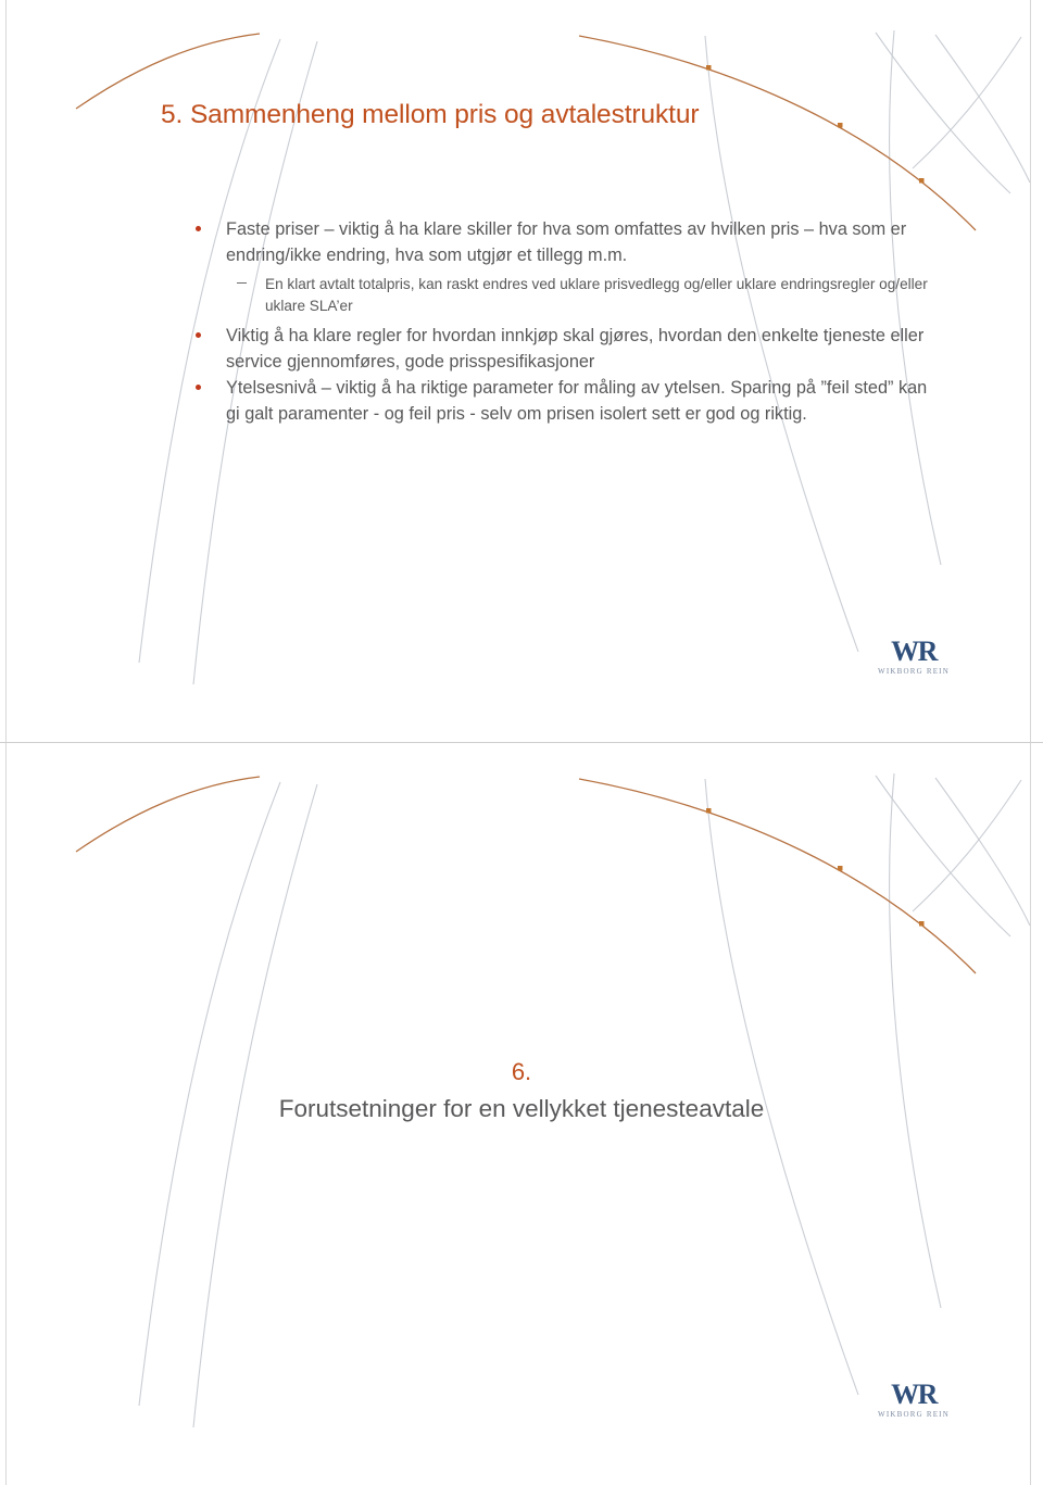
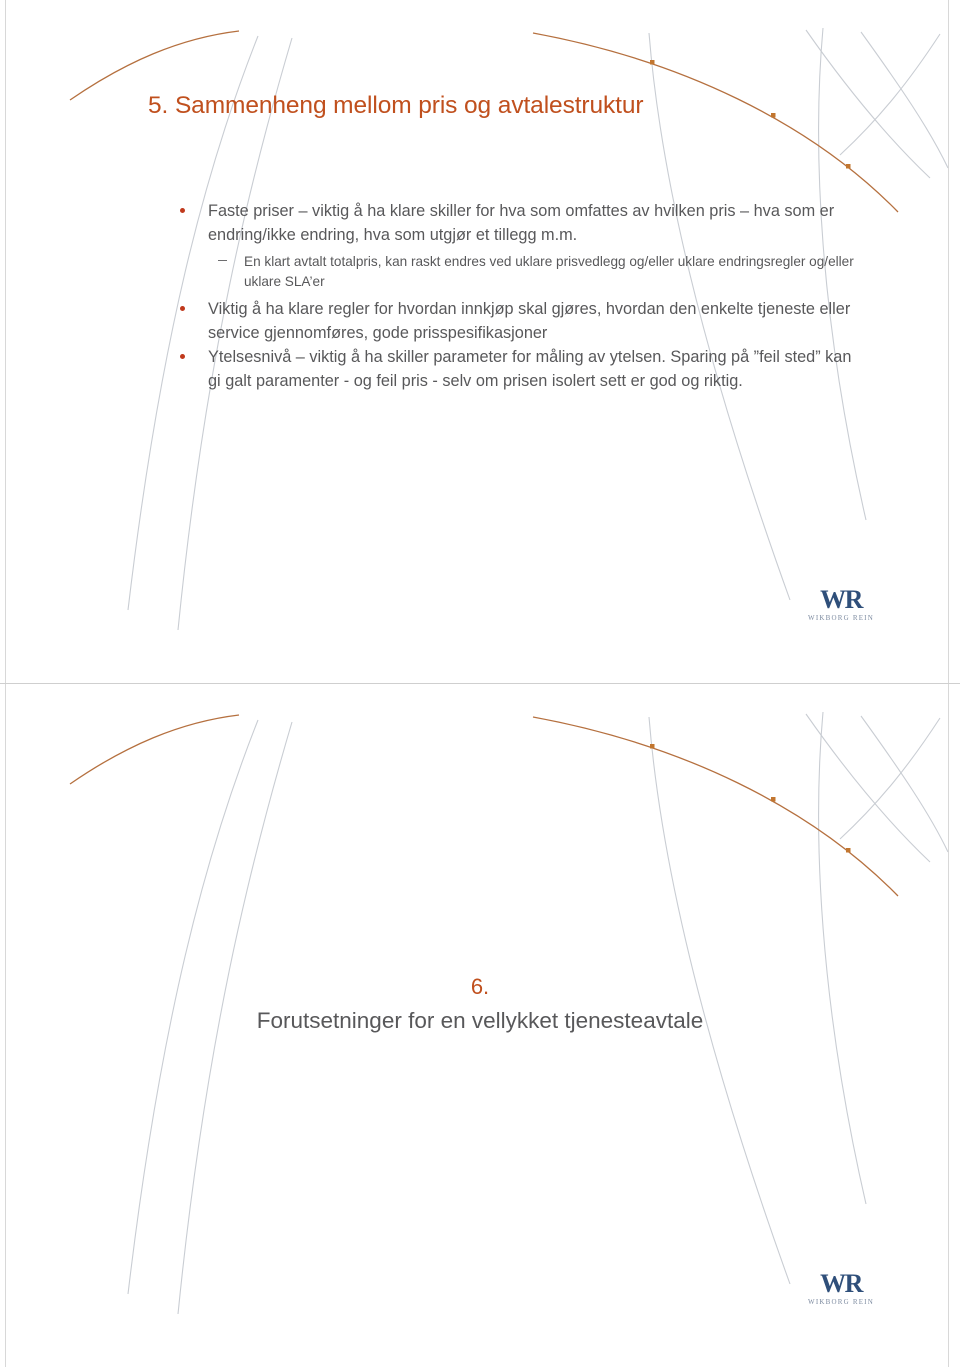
  5. Sammenheng mellom pris og avtalestruktur
  Faste priser – viktig å ha klare skiller for hva som omfattes av hvilken pris – hva som er endring/ikke endring, hva som utgjør et tillegg m.m.
  En klart avtalt totalpris, kan raskt endres ved uklare prisvedlegg og/eller uklare endringsregler og/eller uklare SLA’er
  Viktig å ha klare regler for hvordan innkjøp skal gjøres, hvordan den enkelte tjeneste eller service gjennomføres, gode prisspesifikasjoner
- Ytelsesnivå – viktig å ha riktige parameter for måling av ytelsen. Sparing på ”feil sted” kan gi galt paramenter - og feil pris - selv om prisen isolert sett er god og riktig.
+ Ytelsesnivå – viktig å ha skiller parameter for måling av ytelsen. Sparing på ”feil sted” kan gi galt paramenter - og feil pris - selv om prisen isolert sett er god og riktig.
  WR
  WIKBORG REIN
  6.
  Forutsetninger for en vellykket tjenesteavtale
  WR
  WIKBORG REIN
